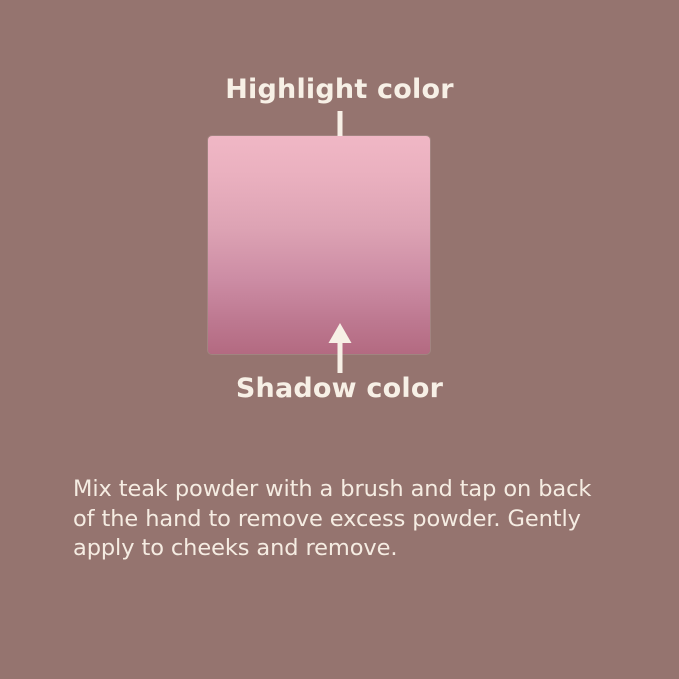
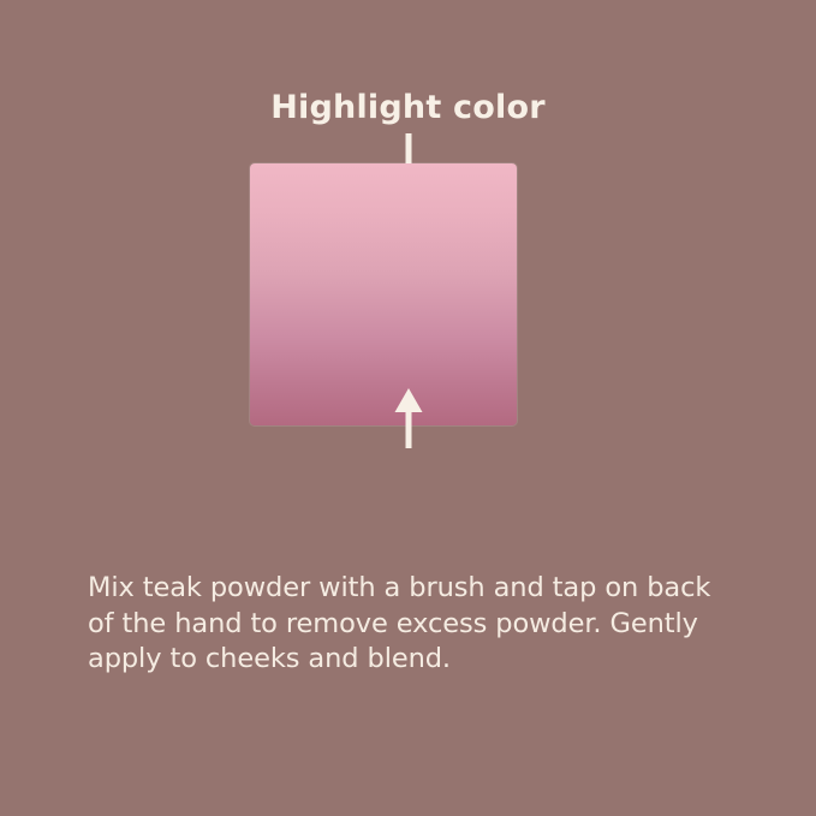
  Highlight color
- Shadow color
- Mix teak powder with a brush and tap on back of the hand to remove excess powder. Gently apply to cheeks and remove.
+ Mix teak powder with a brush and tap on back of the hand to remove excess powder. Gently apply to cheeks and blend.
